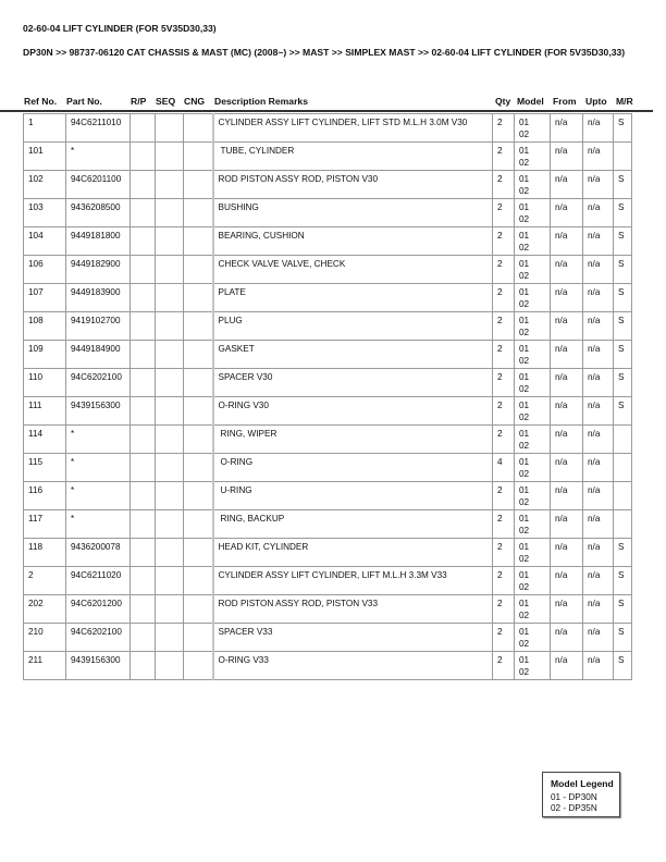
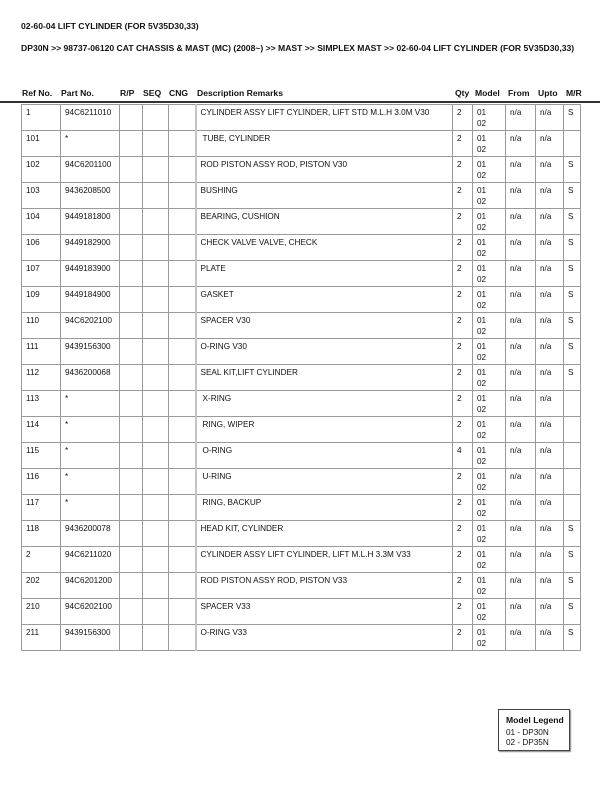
  02-60-04 LIFT CYLINDER (FOR 5V35D30,33)
  DP30N >> 98737-06120 CAT CHASSIS & MAST (MC) (2008~) >> MAST >> SIMPLEX MAST >> 02-60-04 LIFT CYLINDER (FOR 5V35D30,33)
  Ref No.
  Part No.
  R/P
  SEQ
  CNG
  Description Remarks
  Qty
  Model
  From
  Upto
  M/R
  1	94C6211010				CYLINDER ASSY LIFT CYLINDER, LIFT STD M.L.H 3.0M V30	2	0102	n/a	n/a	S
  101	*				TUBE, CYLINDER	2	0102	n/a	n/a
  102	94C6201100				ROD PISTON ASSY ROD, PISTON V30	2	0102	n/a	n/a	S
  103	9436208500				BUSHING	2	0102	n/a	n/a	S
  104	9449181800				BEARING, CUSHION	2	0102	n/a	n/a	S
  106	9449182900				CHECK VALVE VALVE, CHECK	2	0102	n/a	n/a	S
  107	9449183900				PLATE	2	0102	n/a	n/a	S
- 108	9419102700				PLUG	2	0102	n/a	n/a	S
  109	9449184900				GASKET	2	0102	n/a	n/a	S
  110	94C6202100				SPACER V30	2	0102	n/a	n/a	S
  111	9439156300				O-RING V30	2	0102	n/a	n/a	S
+ 112	9436200068				SEAL KIT,LIFT CYLINDER	2	0102	n/a	n/a	S
+ 113	*				X-RING	2	0102	n/a	n/a
  114	*				RING, WIPER	2	0102	n/a	n/a
  115	*				O-RING	4	0102	n/a	n/a
  116	*				U-RING	2	0102	n/a	n/a
  117	*				RING, BACKUP	2	0102	n/a	n/a
  118	9436200078				HEAD KIT, CYLINDER	2	0102	n/a	n/a	S
  2	94C6211020				CYLINDER ASSY LIFT CYLINDER, LIFT M.L.H 3.3M V33	2	0102	n/a	n/a	S
  202	94C6201200				ROD PISTON ASSY ROD, PISTON V33	2	0102	n/a	n/a	S
  210	94C6202100				SPACER V33	2	0102	n/a	n/a	S
  211	9439156300				O-RING V33	2	0102	n/a	n/a	S
  Model Legend
  01 - DP30N
  02 - DP35N
